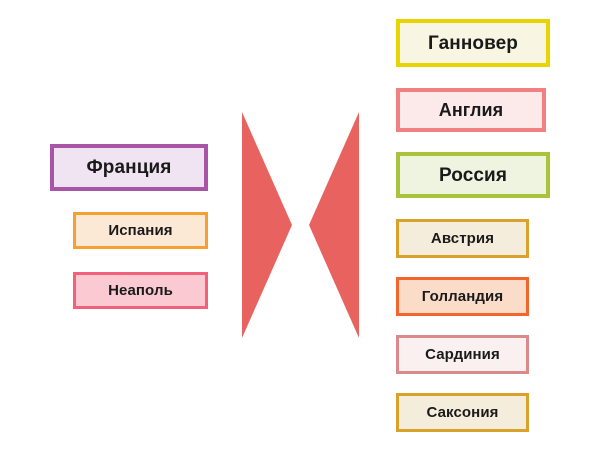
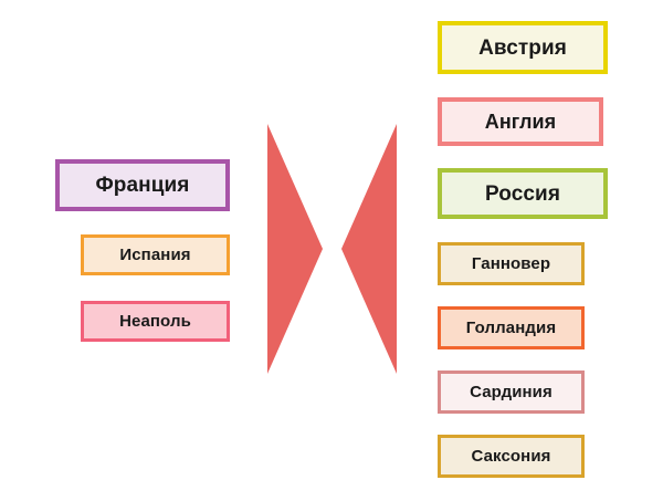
  Франция
  Испания
  Неаполь
- Ганновер
+ Австрия
  Англия
  Россия
- Австрия
+ Ганновер
  Голландия
  Сардиния
  Саксония
